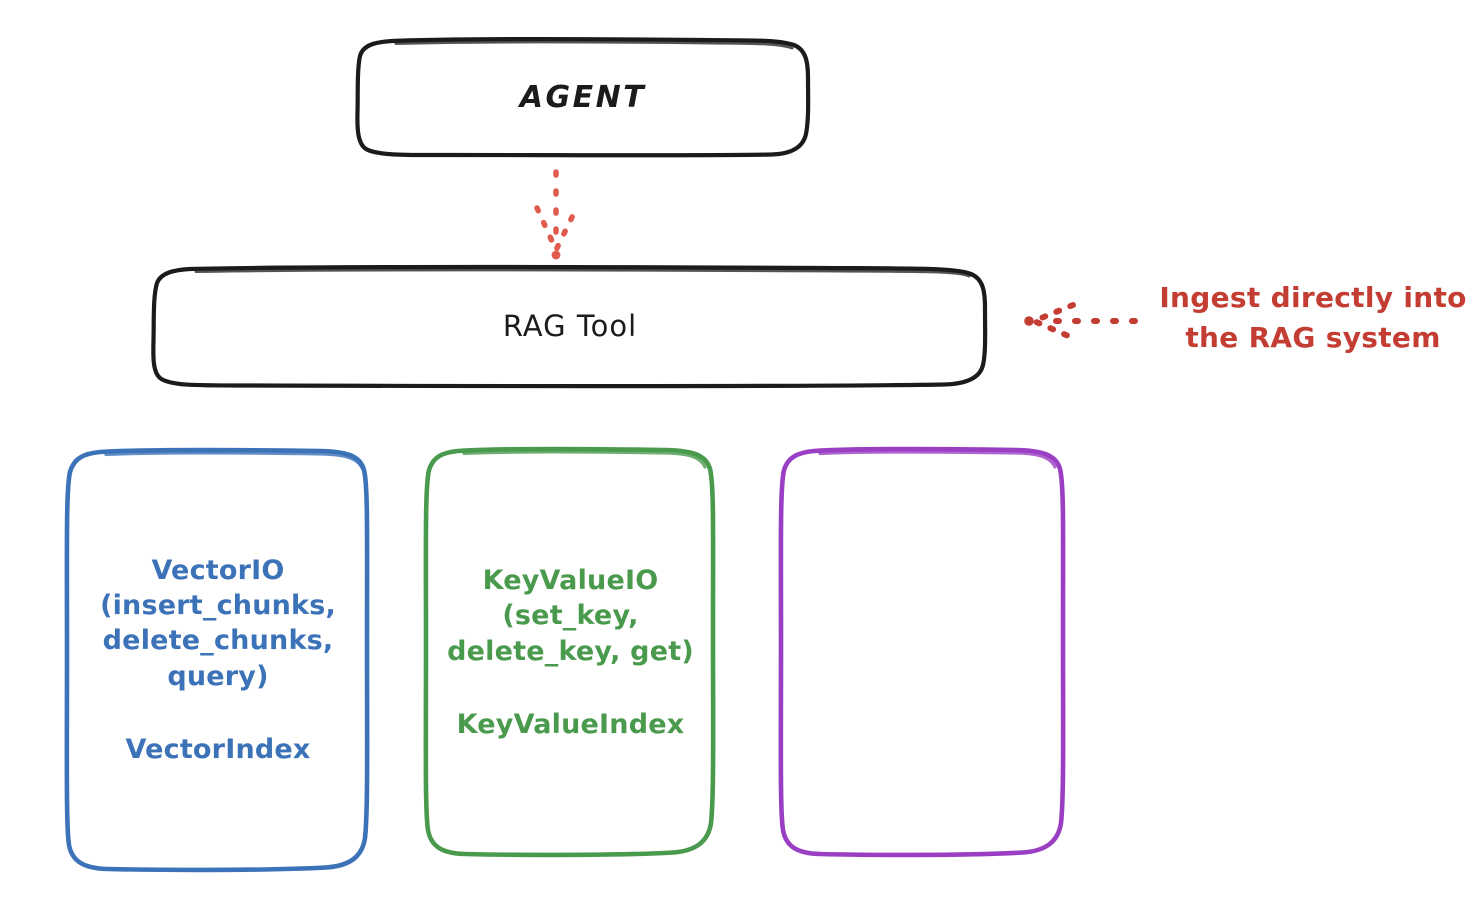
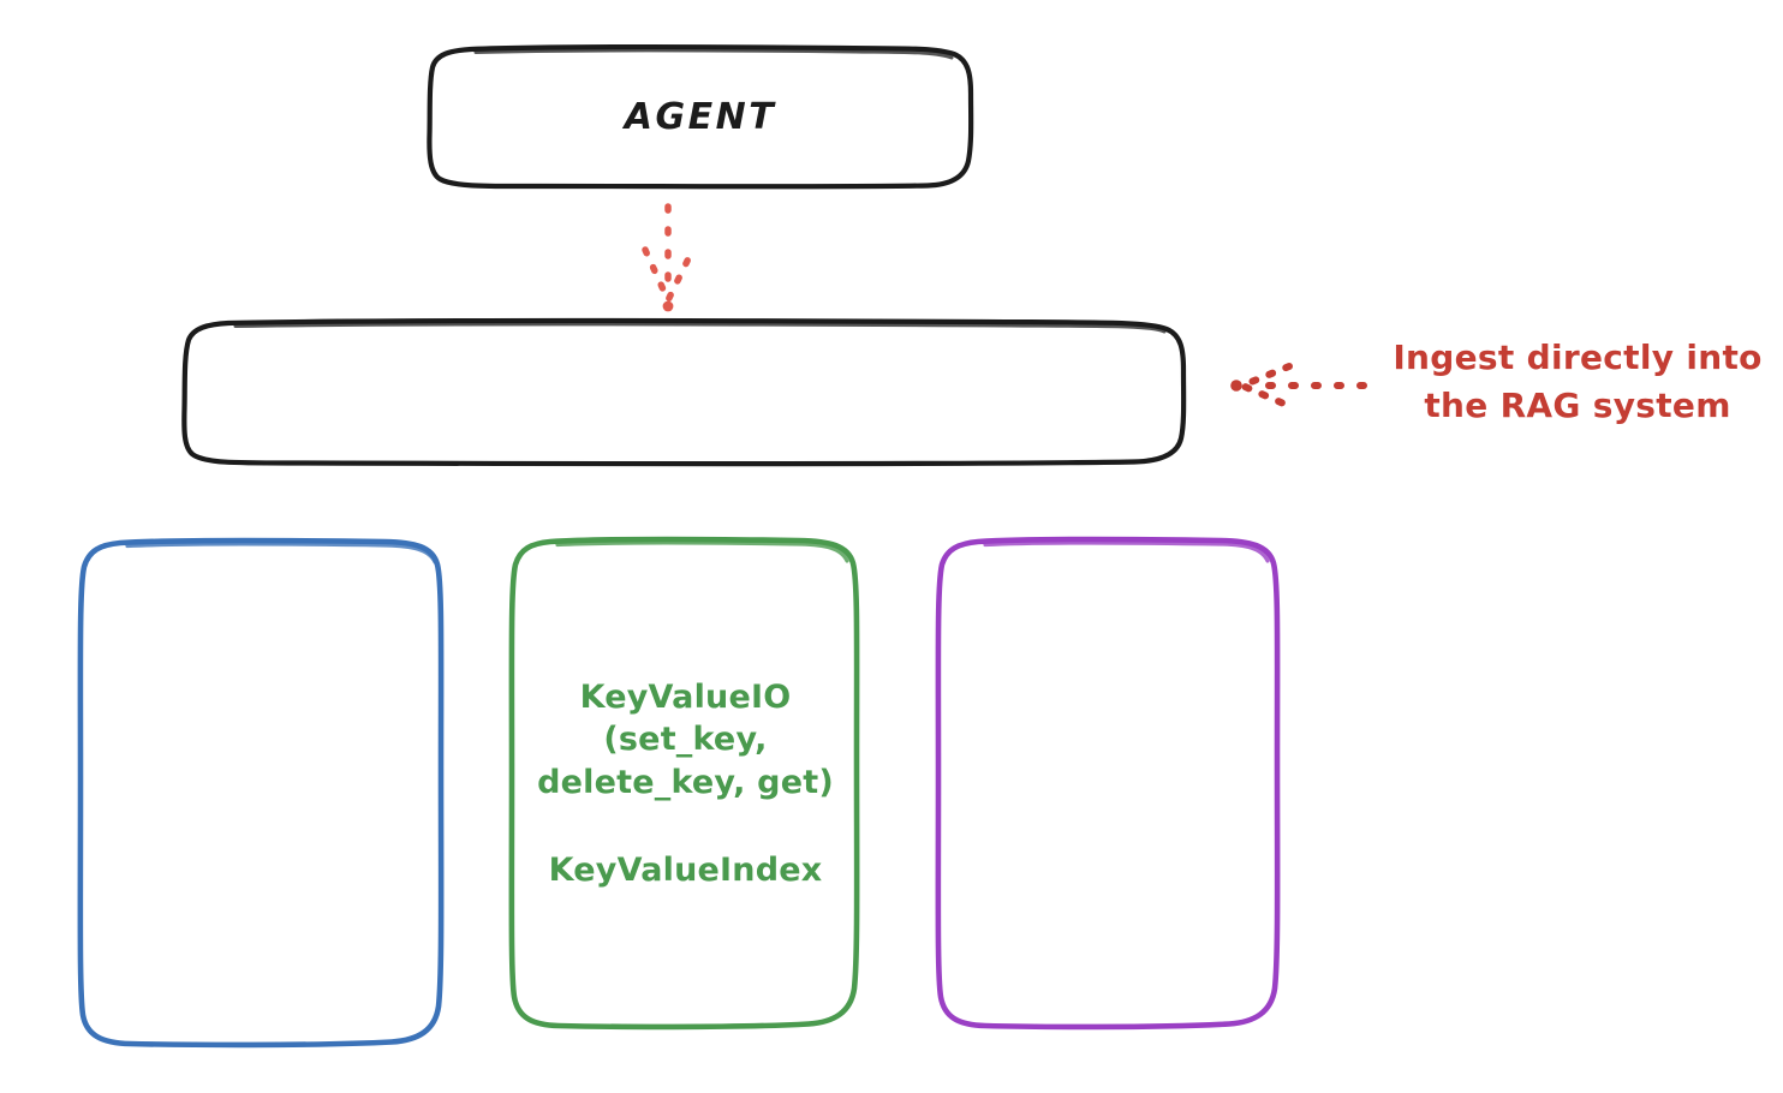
  AGENT
- RAG Tool
- VectorIO
- (insert_chunks,
- delete_chunks,
- query)
- VectorIndex
  KeyValueIO
  (set_key,
  delete_key, get)
  KeyValueIndex
  Ingest directly into
  the RAG system
